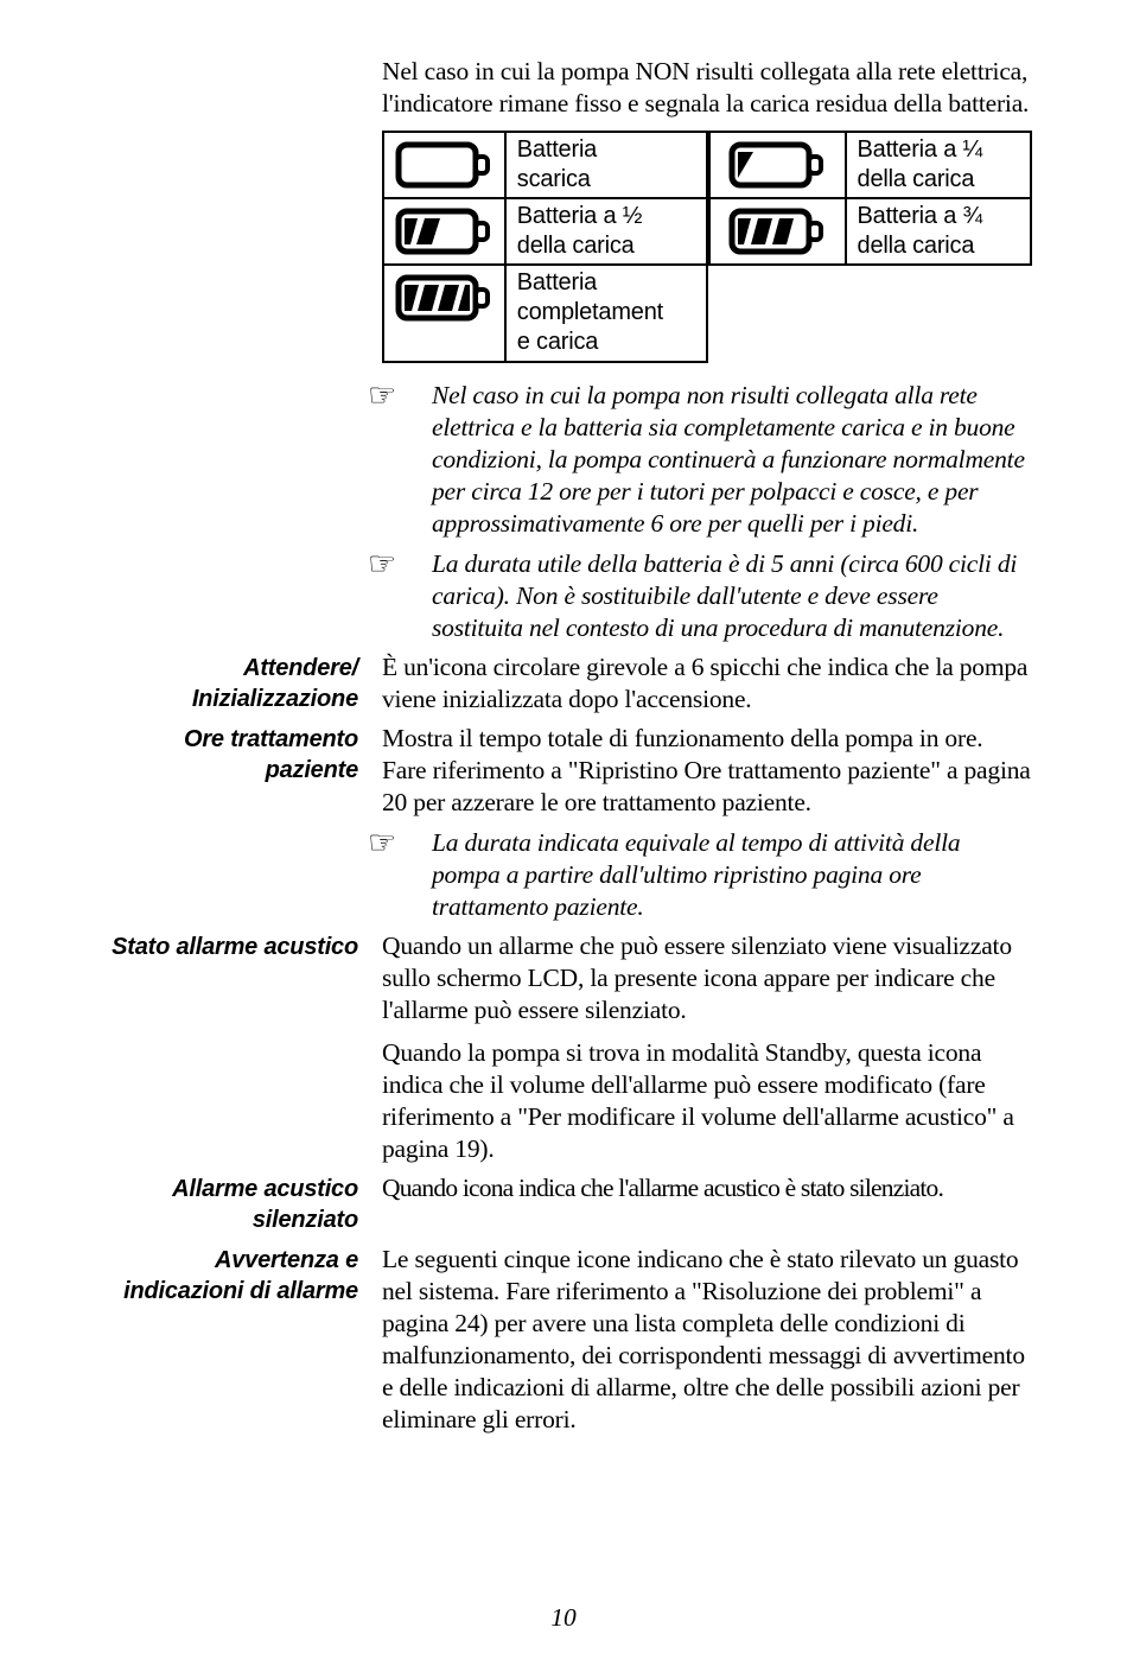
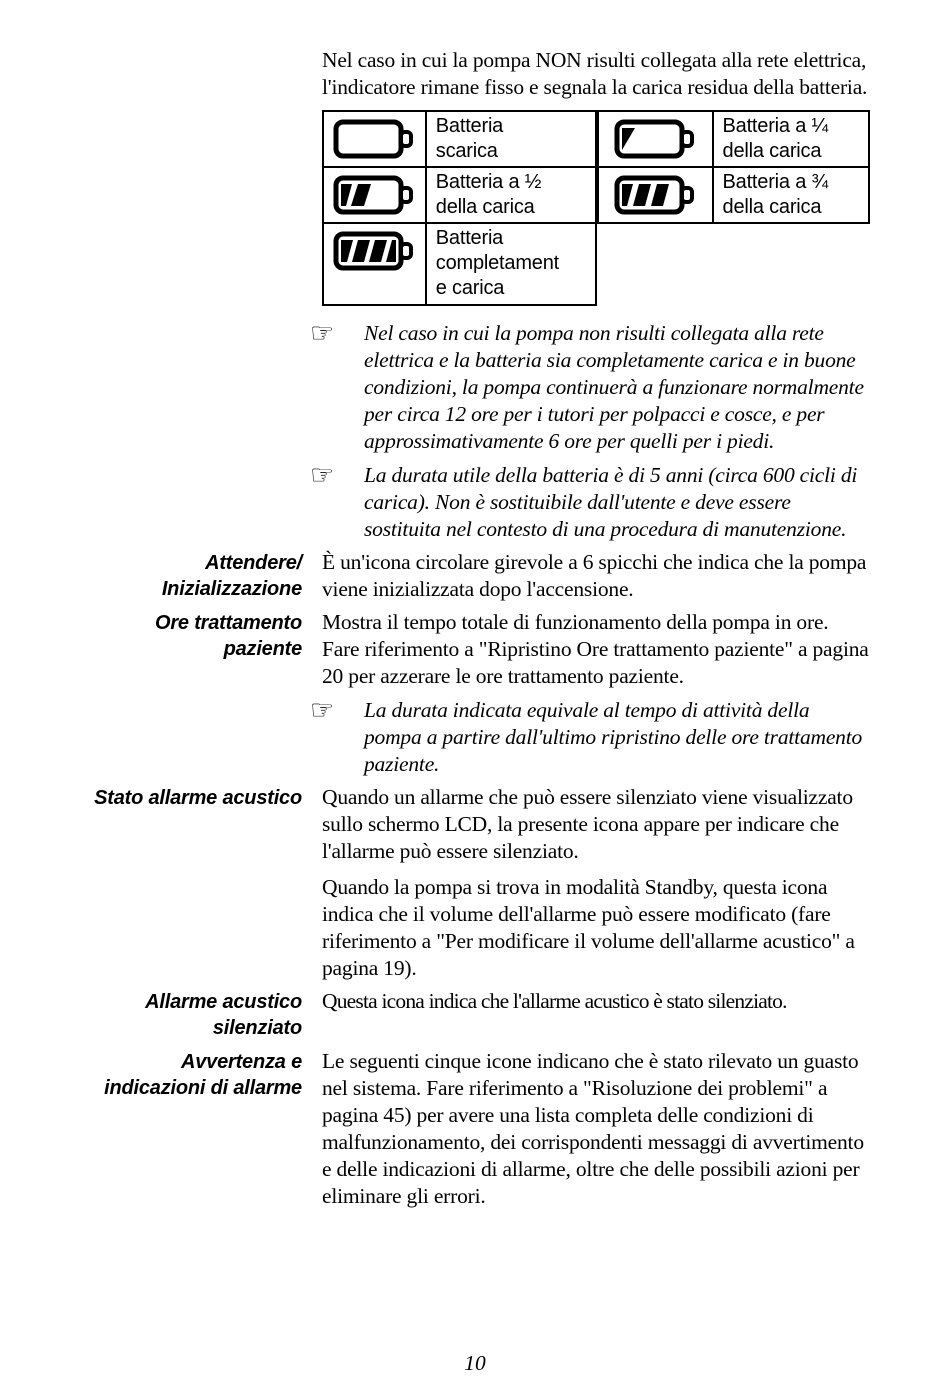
  Nel caso in cui la pompa NON risulti collegata alla rete elettrica, l'indicatore rimane fisso e segnala la carica residua della batteria.
  	Batteria scarica
  	Batteria a ½ della carica
  	Batteria completament e carica
  	Batteria a ¼ della carica
  	Batteria a ¾ della carica
  ☞
  Nel caso in cui la pompa non risulti collegata alla rete elettrica e la batteria sia completamente carica e in buone condizioni, la pompa continuerà a funzionare normalmente per circa 12 ore per i tutori per polpacci e cosce, e per approssimativamente 6 ore per quelli per i piedi.
  ☞
  La durata utile della batteria è di 5 anni (circa 600 cicli di carica). Non è sostituibile dall'utente e deve essere sostituita nel contesto di una procedura di manutenzione.
  Attendere/
  Inizializzazione
  È un'icona circolare girevole a 6 spicchi che indica che la pompa viene inizializzata dopo l'accensione.
  Ore trattamento
  paziente
  Mostra il tempo totale di funzionamento della pompa in ore. Fare riferimento a "Ripristino Ore trattamento paziente" a pagina 20 per azzerare le ore trattamento paziente.
  ☞
- La durata indicata equivale al tempo di attività della pompa a partire dall'ultimo ripristino pagina ore trattamento paziente.
+ La durata indicata equivale al tempo di attività della pompa a partire dall'ultimo ripristino delle ore trattamento paziente.
  Stato allarme acustico
  Quando un allarme che può essere silenziato viene visualizzato sullo schermo LCD, la presente icona appare per indicare che l'allarme può essere silenziato.
  Quando la pompa si trova in modalità Standby, questa icona indica che il volume dell'allarme può essere modificato (fare riferimento a "Per modificare il volume dell'allarme acustico" a pagina 19).
  Allarme acustico
  silenziato
- Quando icona indica che l'allarme acustico è stato silenziato.
+ Questa icona indica che l'allarme acustico è stato silenziato.
  Avvertenza e
  indicazioni di allarme
- Le seguenti cinque icone indicano che è stato rilevato un guasto nel sistema. Fare riferimento a "Risoluzione dei problemi" a pagina 24) per avere una lista completa delle condizioni di malfunzionamento, dei corrispondenti messaggi di avvertimento e delle indicazioni di allarme, oltre che delle possibili azioni per eliminare gli errori.
+ Le seguenti cinque icone indicano che è stato rilevato un guasto nel sistema. Fare riferimento a "Risoluzione dei problemi" a pagina 45) per avere una lista completa delle condizioni di malfunzionamento, dei corrispondenti messaggi di avvertimento e delle indicazioni di allarme, oltre che delle possibili azioni per eliminare gli errori.
  10
